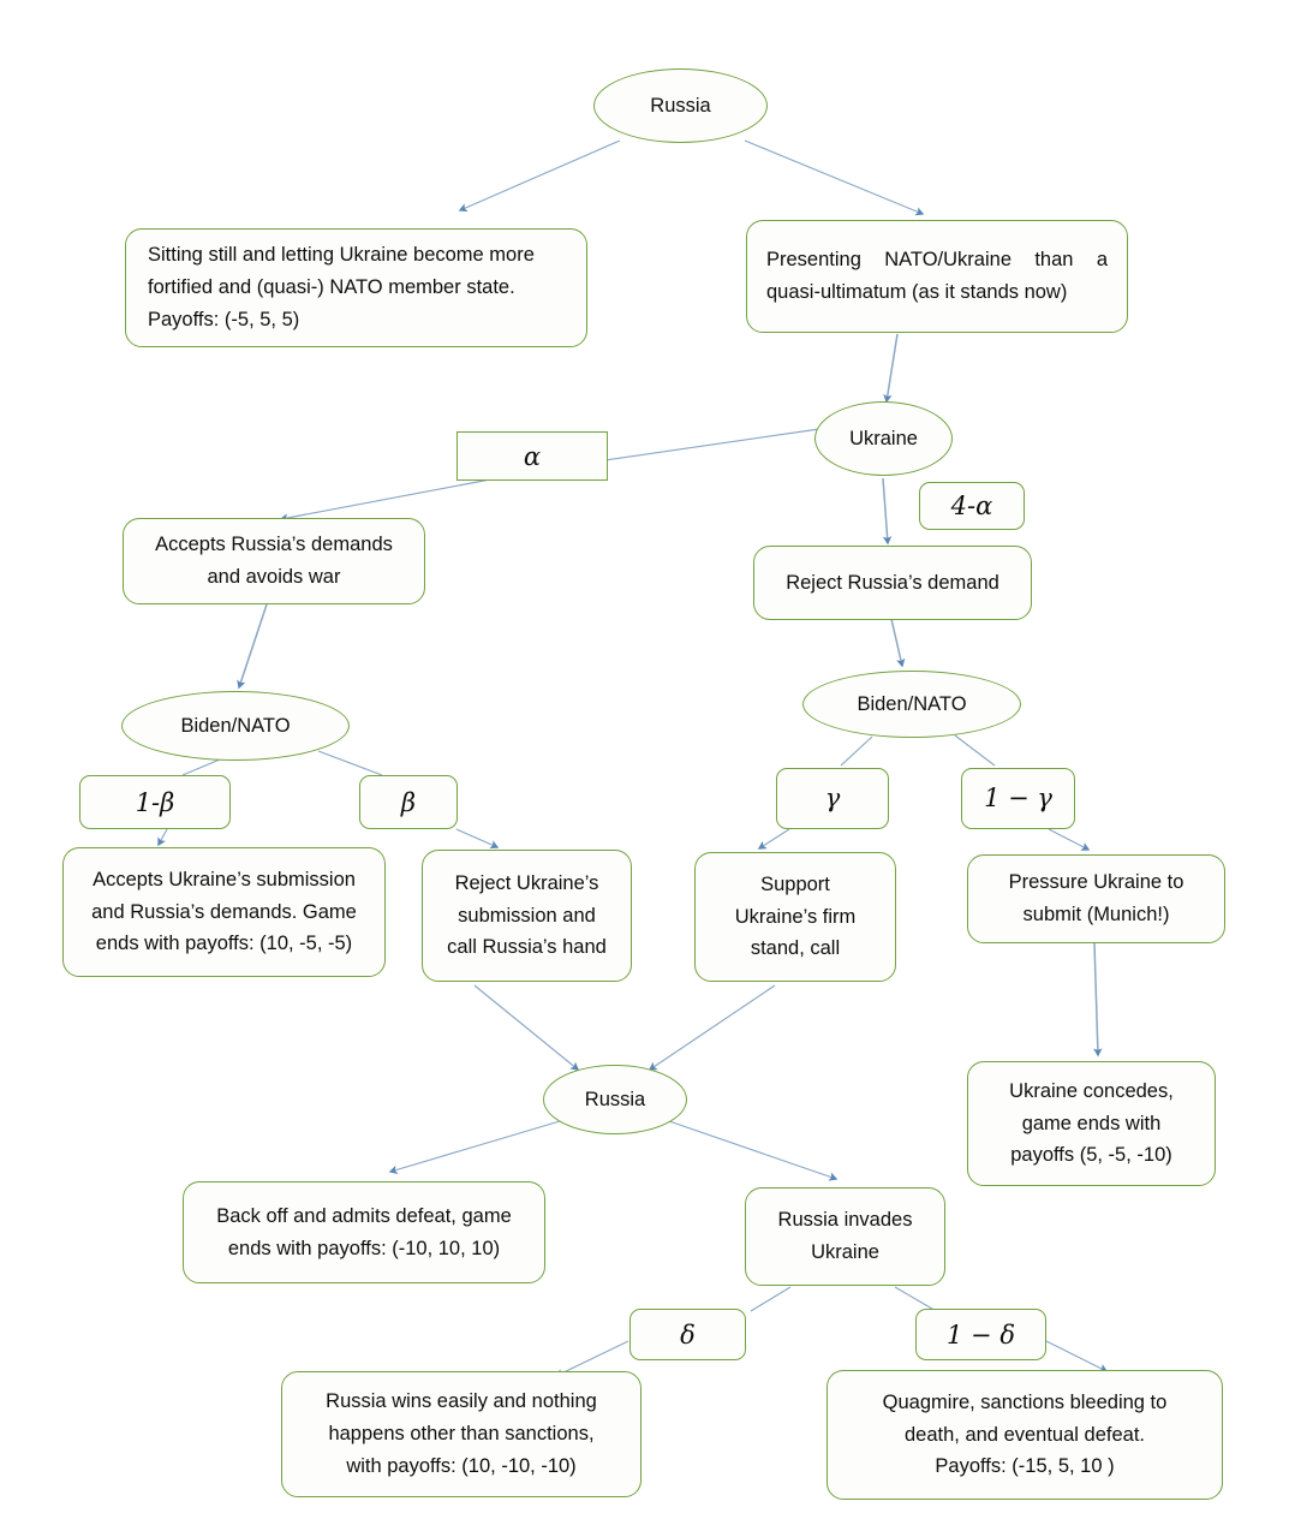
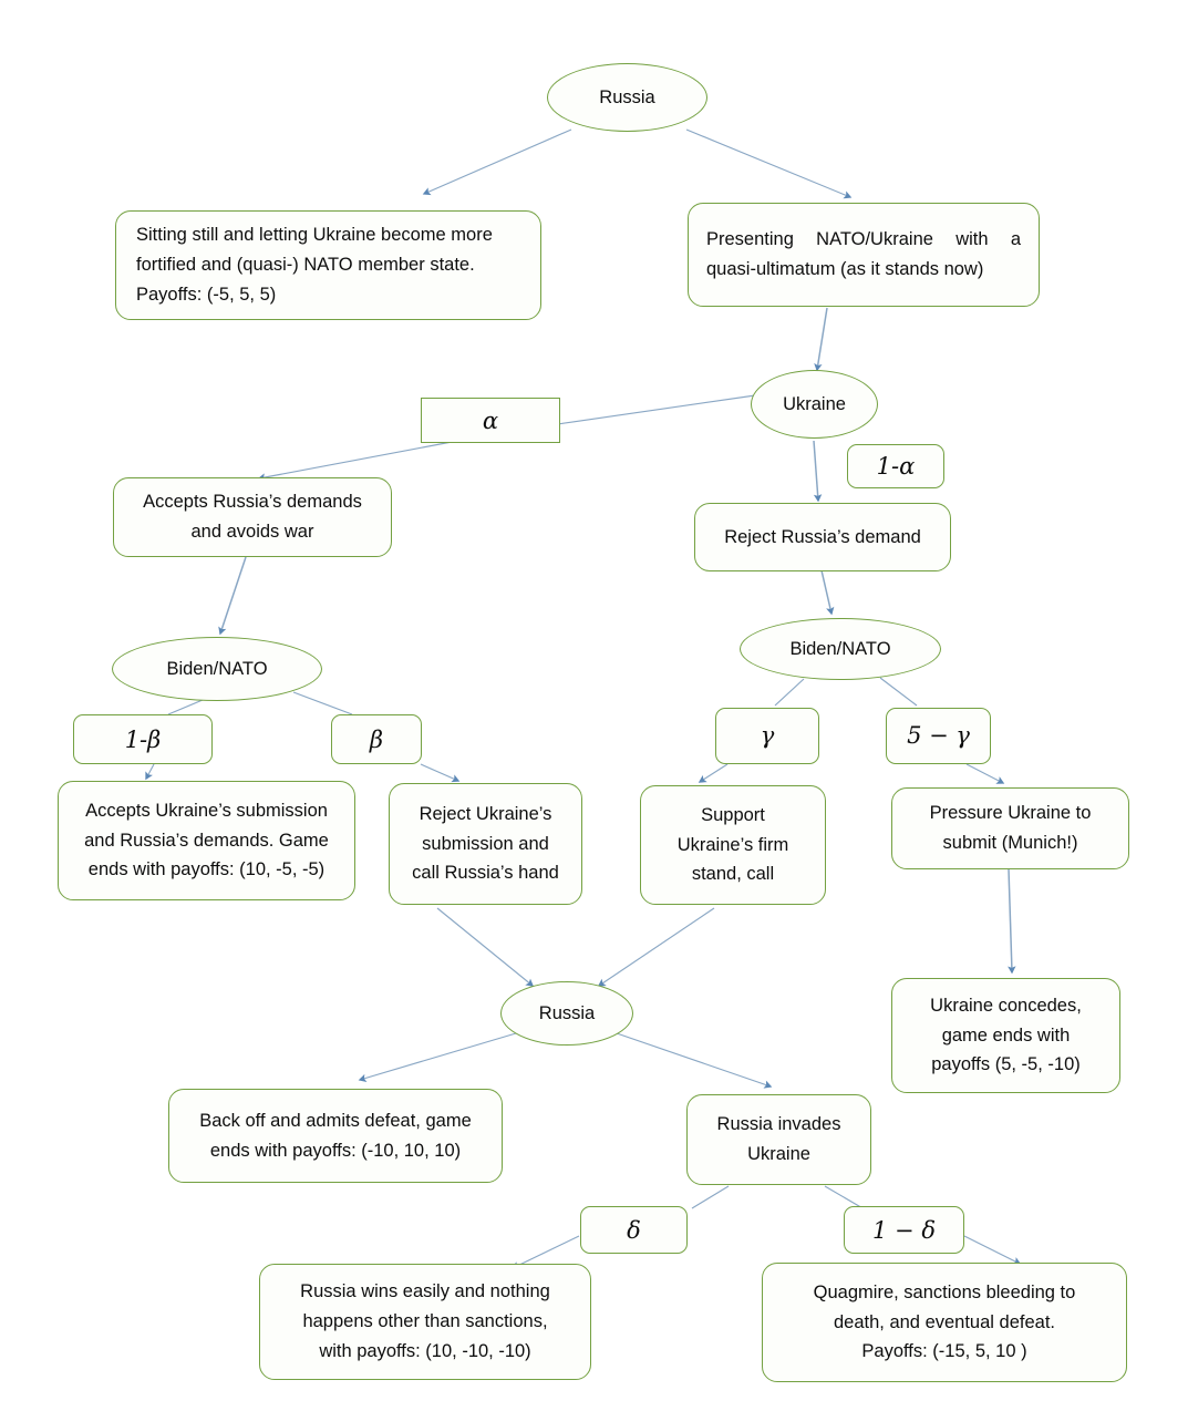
  Russia
  Sitting still and letting Ukraine become more fortified and (quasi-) NATO member state.
  Payoffs: (-5, 5, 5)
- Presenting NATO/Ukraine than a quasi-ultimatum (as it stands now)
+ Presenting NATO/Ukraine with a quasi-ultimatum (as it stands now)
  Ukraine
  α
- 4-α
+ 1-α
  Accepts Russia’s demands
  and avoids war
  Reject Russia’s demand
  Biden/NATO
  Biden/NATO
  1-β
  β
  γ
- 1 − γ
+ 5 − γ
  Accepts Ukraine’s submission
  and Russia’s demands. Game
  ends with payoffs: (10, -5, -5)
  Reject Ukraine’s
  submission and
  call Russia’s hand
  Support
  Ukraine’s firm
  stand, call
  Pressure Ukraine to
  submit (Munich!)
  Ukraine concedes,
  game ends with
  payoffs (5, -5, -10)
  Russia
  Back off and admits defeat, game
  ends with payoffs: (-10, 10, 10)
  Russia invades
  Ukraine
  δ
  1 − δ
  Russia wins easily and nothing
  happens other than sanctions,
  with payoffs: (10, -10, -10)
  Quagmire, sanctions bleeding to
  death, and eventual defeat.
  Payoffs: (-15, 5, 10 )
